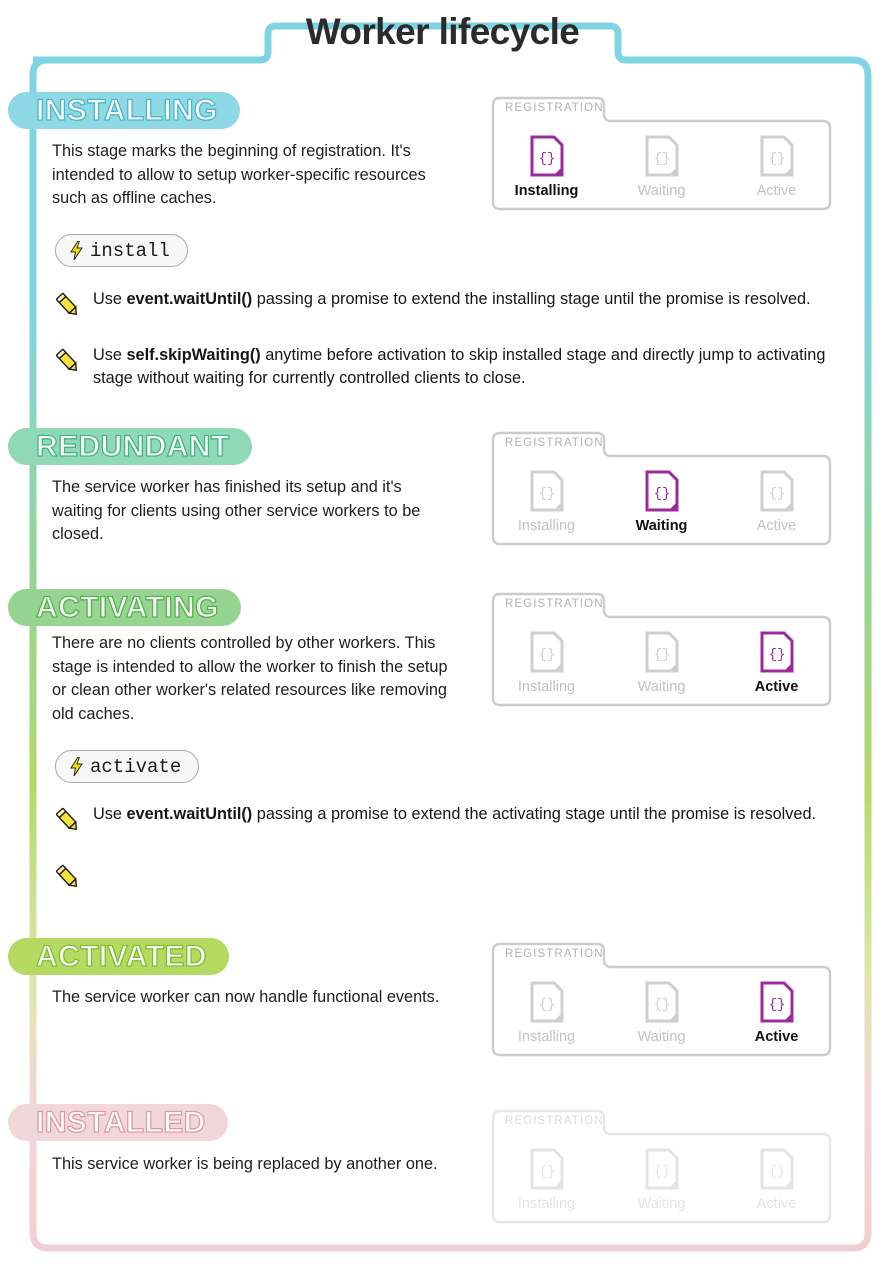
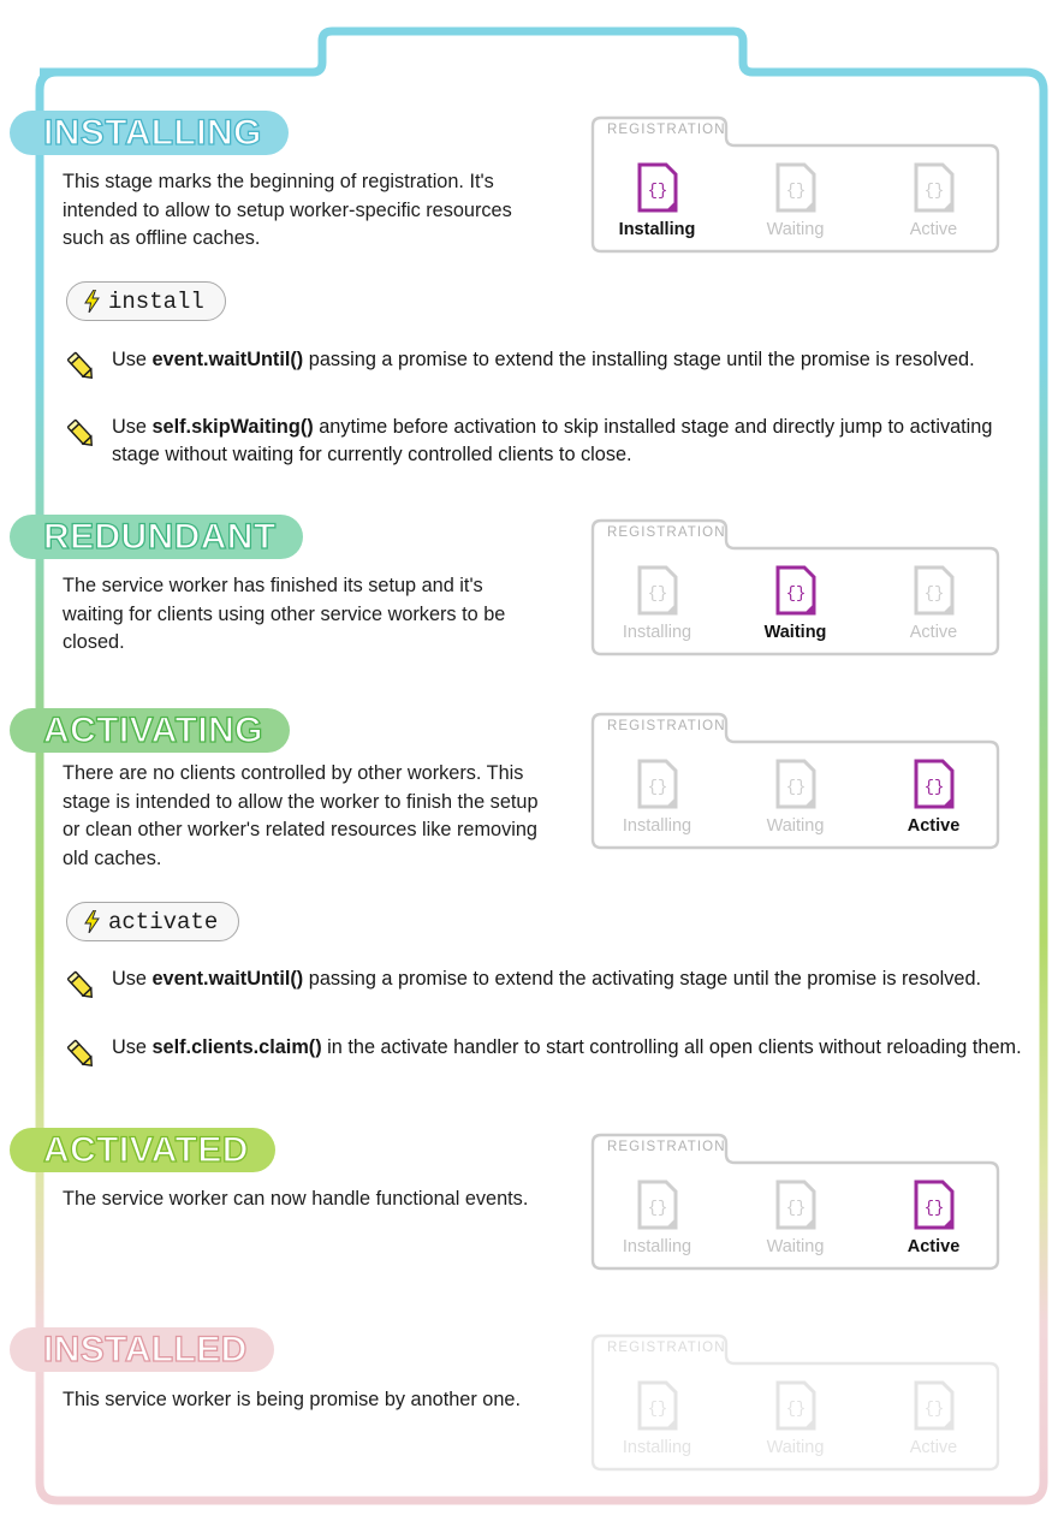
- Worker lifecycle
  INSTALLING
  This stage marks the beginning of registration. It's intended to allow to setup worker-specific resources such as offline caches.
  install
  Use event.waitUntil() passing a promise to extend the installing stage until the promise is resolved.
  Use self.skipWaiting() anytime before activation to skip installed stage and directly jump to activating stage without waiting for currently controlled clients to close.
  REGISTRATION
  {}
  Installing
  {}
  Waiting
  {}
  Active
  REDUNDANT
  The service worker has finished its setup and it's waiting for clients using other service workers to be closed.
  REGISTRATION
  {}
  Installing
  {}
  Waiting
  {}
  Active
  ACTIVATING
  There are no clients controlled by other workers. This stage is intended to allow the worker to finish the setup or clean other worker's related resources like removing old caches.
  activate
  Use event.waitUntil() passing a promise to extend the activating stage until the promise is resolved.
+ Use self.clients.claim() in the activate handler to start controlling all open clients without reloading them.
  REGISTRATION
  {}
  Installing
  {}
  Waiting
  {}
  Active
  ACTIVATED
  The service worker can now handle functional events.
  REGISTRATION
  {}
  Installing
  {}
  Waiting
  {}
  Active
  INSTALLED
- This service worker is being replaced by another one.
+ This service worker is being promise by another one.
  REGISTRATION
  {}
  Installing
  {}
  Waiting
  {}
  Active
